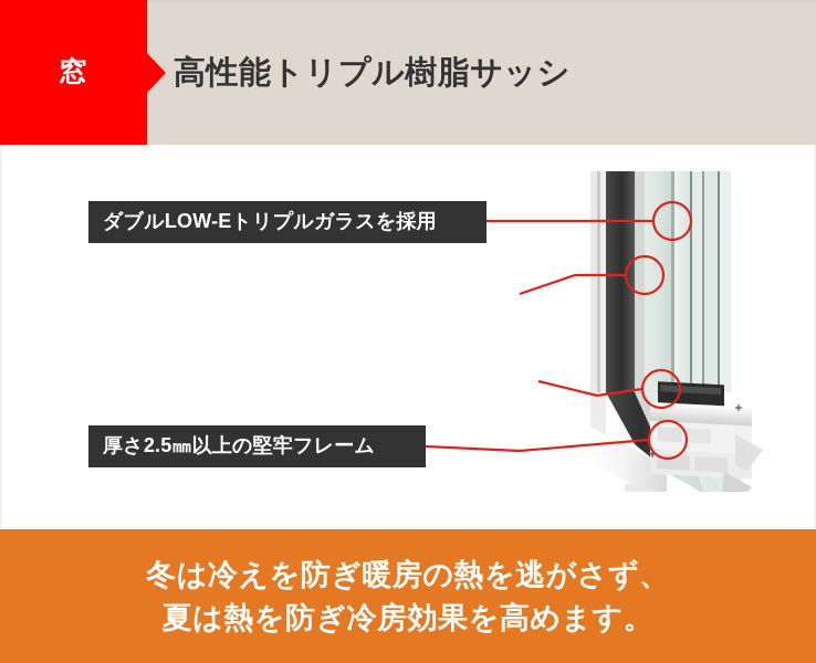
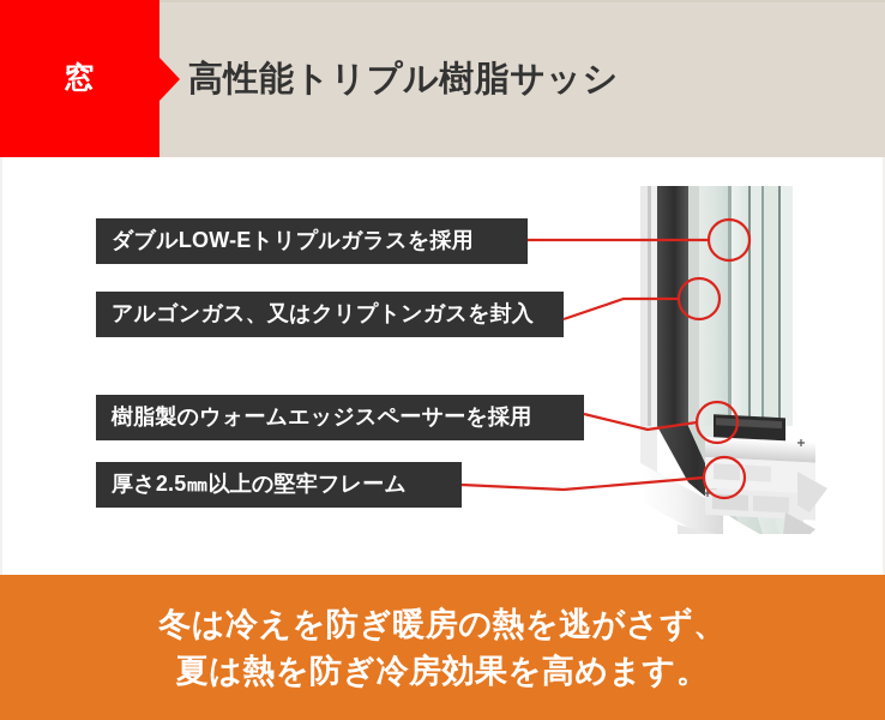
  窓
  高性能トリプル樹脂サッシ
  ダブルLOW-Eトリプルガラスを採用
+ アルゴンガス、又はクリプトンガスを封入
+ 樹脂製のウォームエッジスペーサーを採用
  厚さ2.5㎜以上の堅牢フレーム
  冬は冷えを防ぎ暖房の熱を逃がさず、
  夏は熱を防ぎ冷房効果を高めます。
